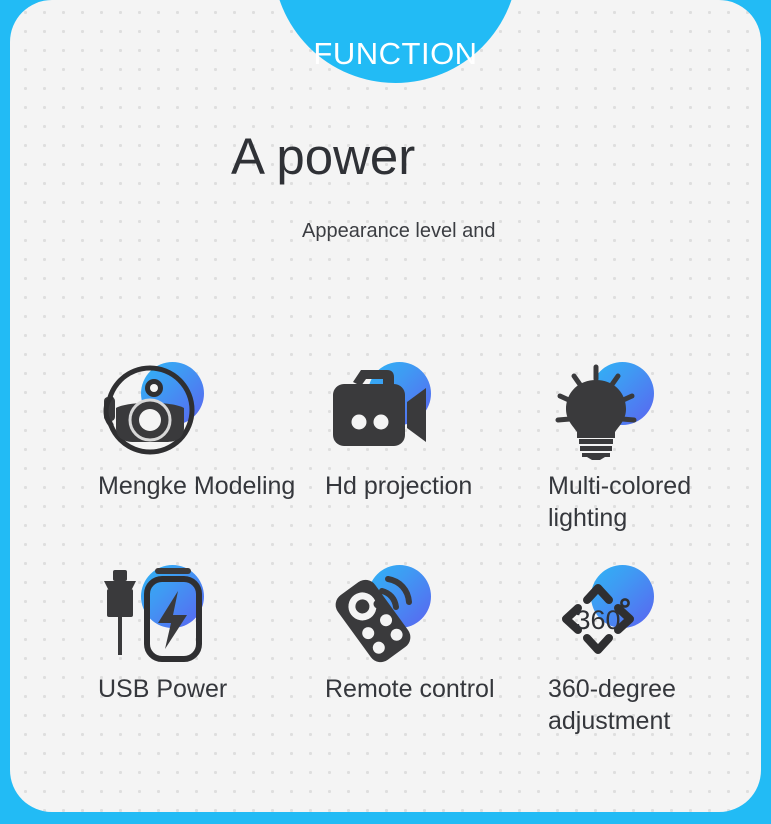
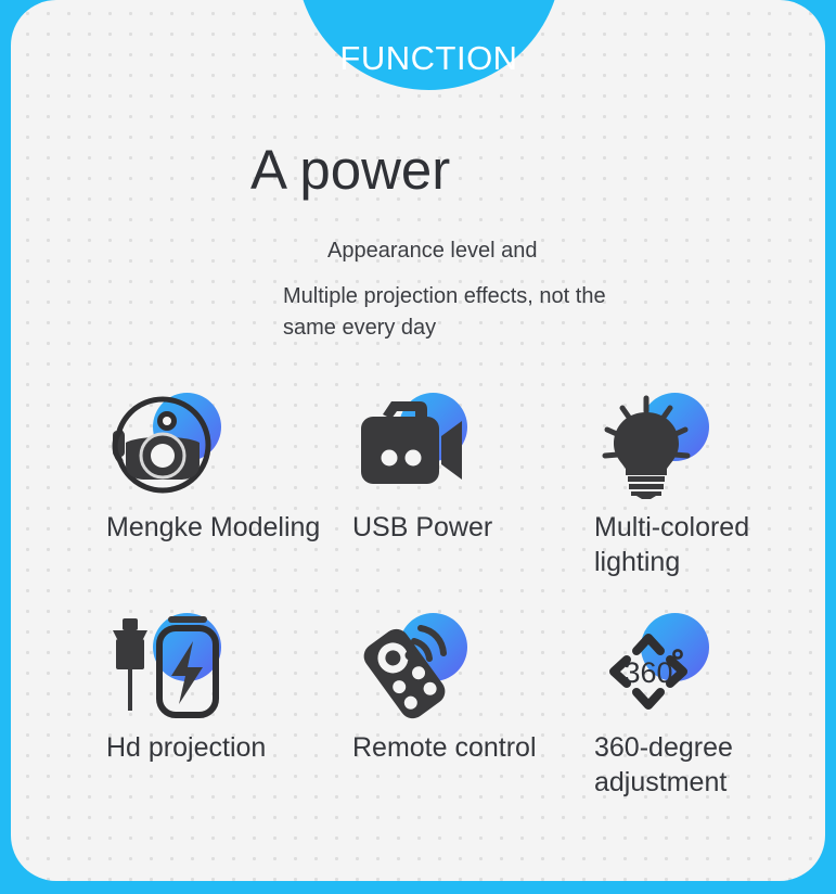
  FUNCTION
  A power
  Appearance level and
+ Multiple projection effects, not the same every day
  Mengke Modeling
- Hd projection
+ USB Power
  Multi-colored lighting
- USB Power
+ Hd projection
  Remote control
  360
  360-degree adjustment
